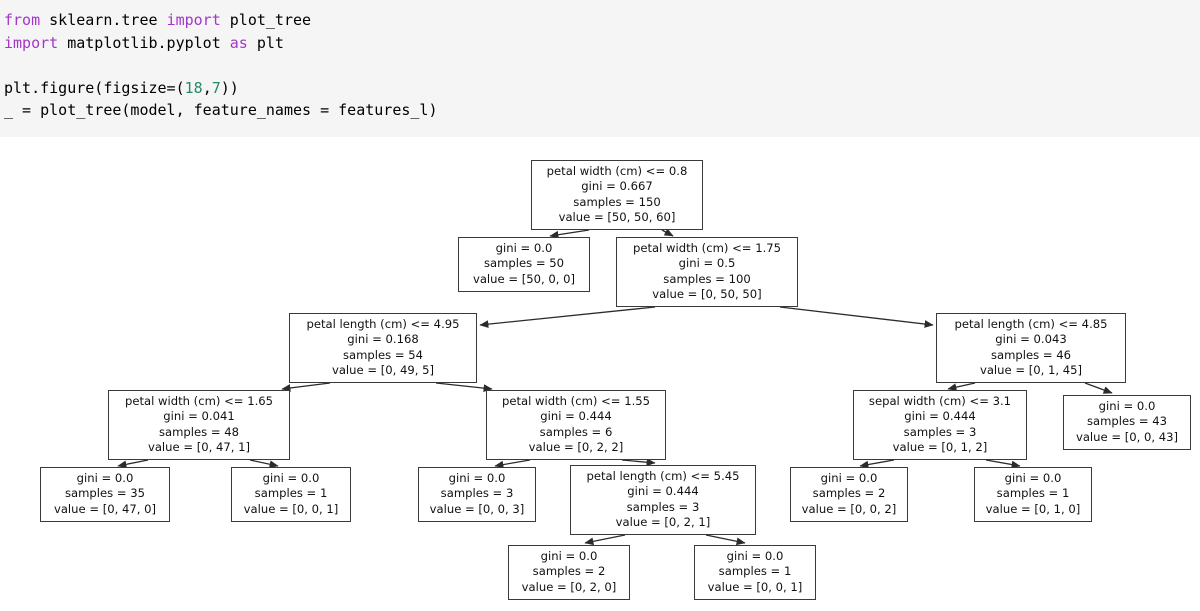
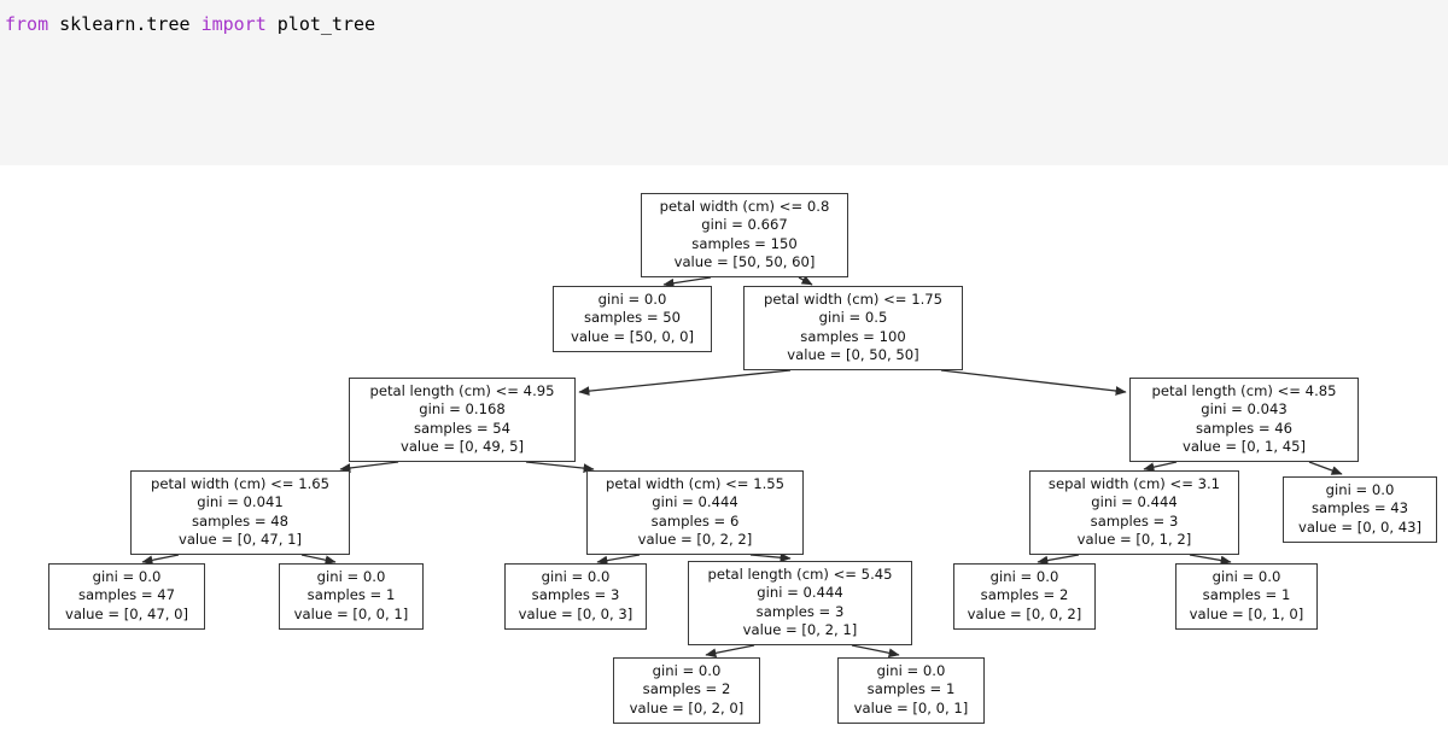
  from sklearn.tree import plot_tree
- import matplotlib.pyplot as plt
- plt.figure(figsize=(18,7))
- _ = plot_tree(model, feature_names = features_l)
  petal width (cm) <= 0.8
  gini = 0.667
  samples = 150
  value = [50, 50, 60]
  gini = 0.0
  samples = 50
  value = [50, 0, 0]
  petal width (cm) <= 1.75
  gini = 0.5
  samples = 100
  value = [0, 50, 50]
  petal length (cm) <= 4.95
  gini = 0.168
  samples = 54
  value = [0, 49, 5]
  petal length (cm) <= 4.85
  gini = 0.043
  samples = 46
  value = [0, 1, 45]
  petal width (cm) <= 1.65
  gini = 0.041
  samples = 48
  value = [0, 47, 1]
  petal width (cm) <= 1.55
  gini = 0.444
  samples = 6
  value = [0, 2, 2]
  sepal width (cm) <= 3.1
  gini = 0.444
  samples = 3
  value = [0, 1, 2]
  gini = 0.0
  samples = 43
  value = [0, 0, 43]
  gini = 0.0
- samples = 35
+ samples = 47
  value = [0, 47, 0]
  gini = 0.0
  samples = 1
  value = [0, 0, 1]
  gini = 0.0
  samples = 3
  value = [0, 0, 3]
  petal length (cm) <= 5.45
  gini = 0.444
  samples = 3
  value = [0, 2, 1]
  gini = 0.0
  samples = 2
  value = [0, 0, 2]
  gini = 0.0
  samples = 1
  value = [0, 1, 0]
  gini = 0.0
  samples = 2
  value = [0, 2, 0]
  gini = 0.0
  samples = 1
  value = [0, 0, 1]
